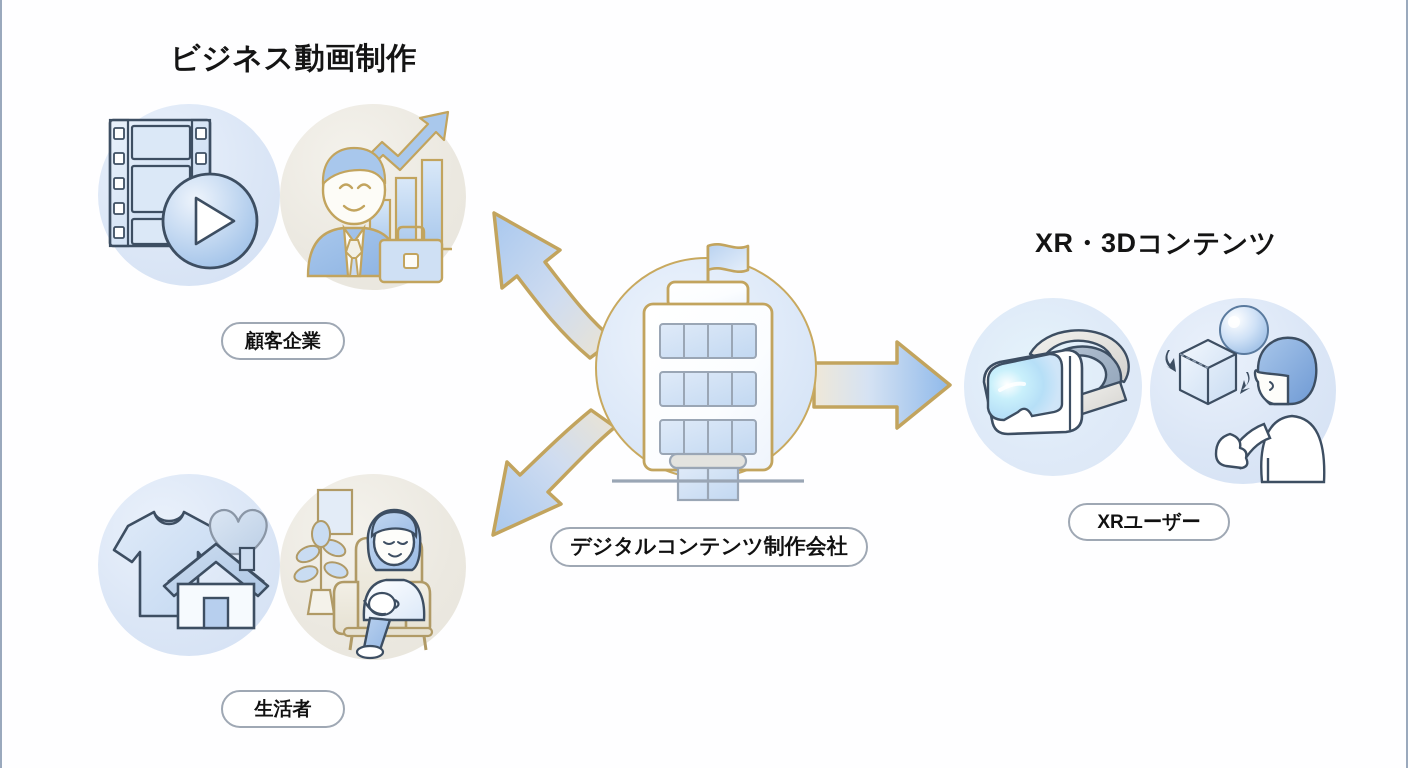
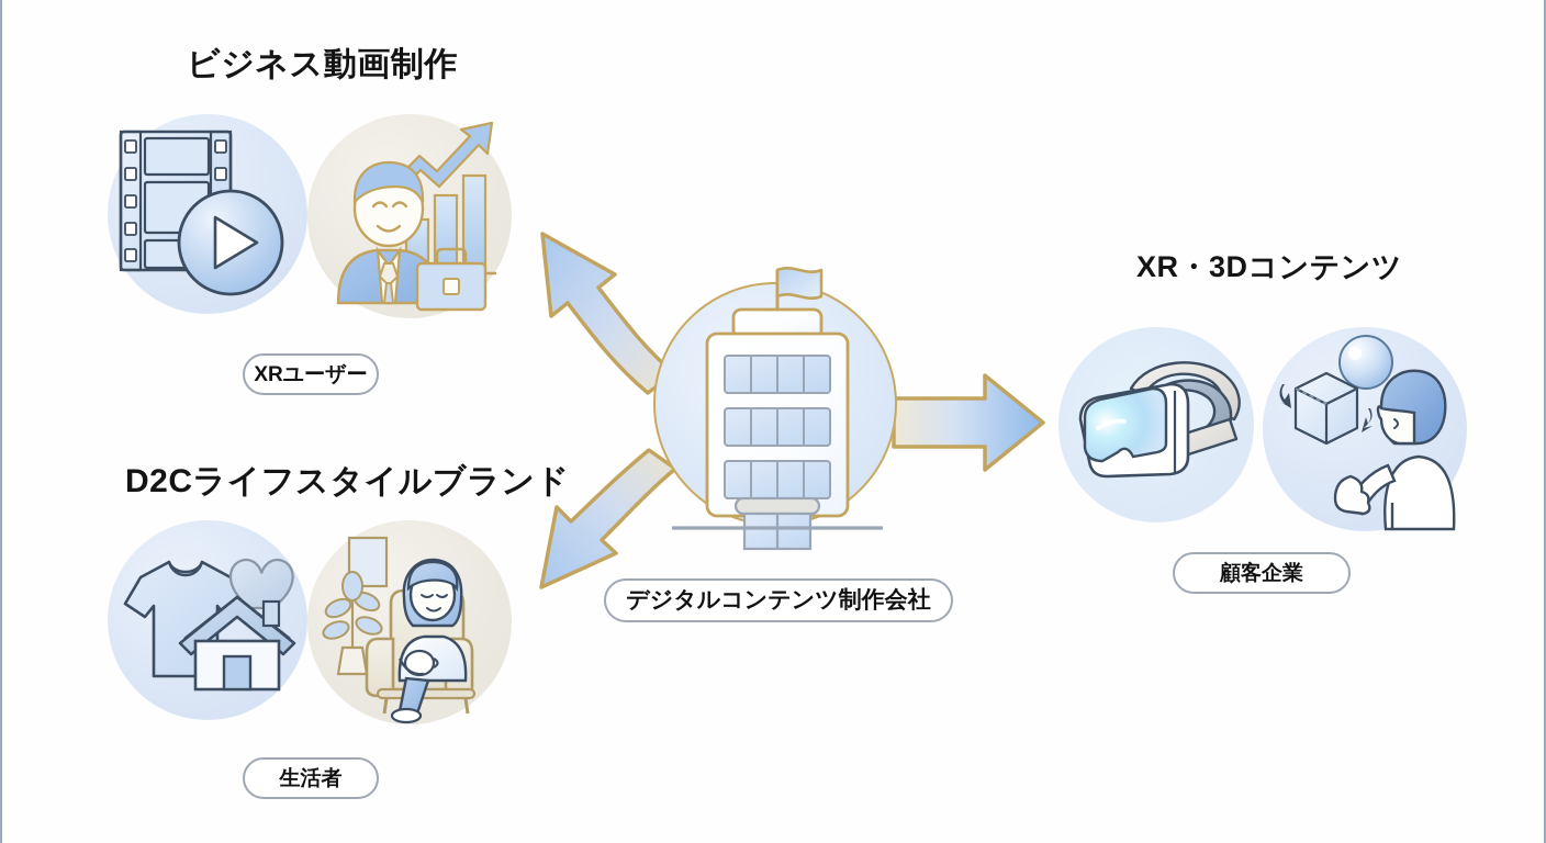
  ビジネス動画制作
+ D2Cライフスタイルブランド
  XR・3Dコンテンツ
- 顧客企業
+ XRユーザー
  生活者
- XRユーザー
+ 顧客企業
  デジタルコンテンツ制作会社
